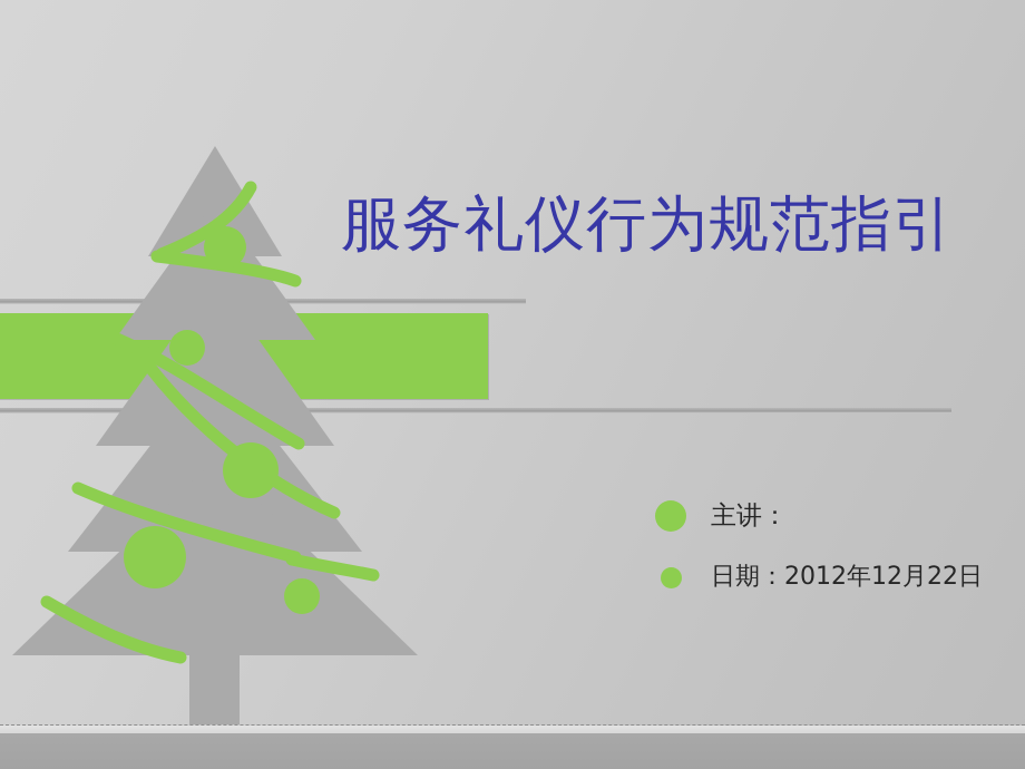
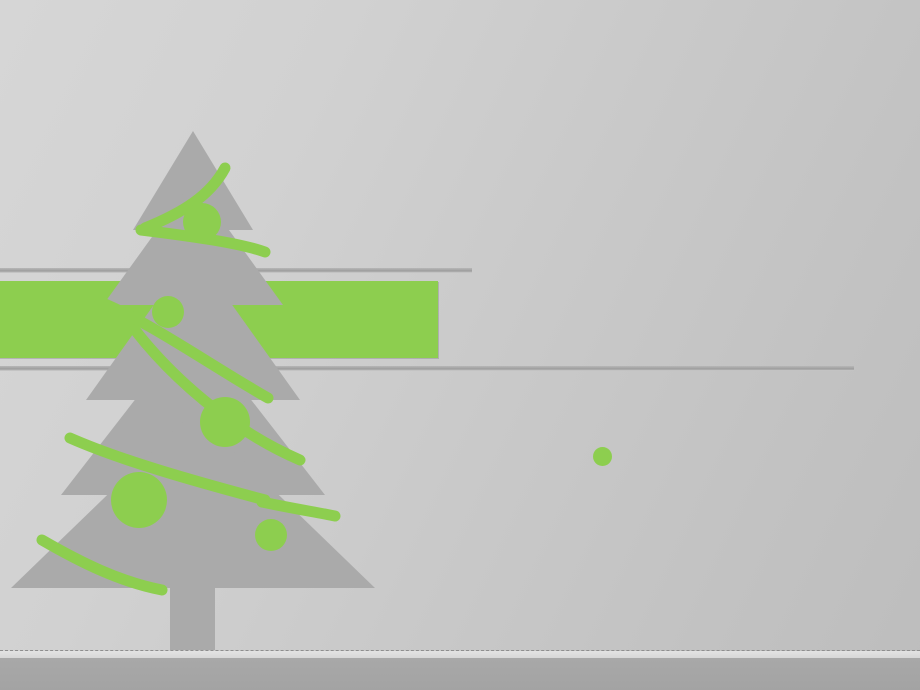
- 服务礼仪行为规范指引
- 主讲：
- 日期：2012年12月22日
